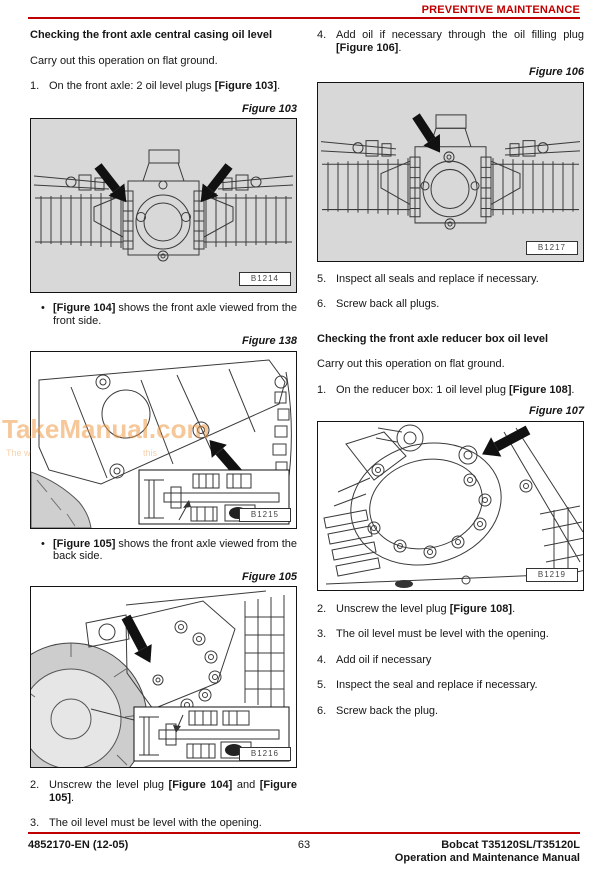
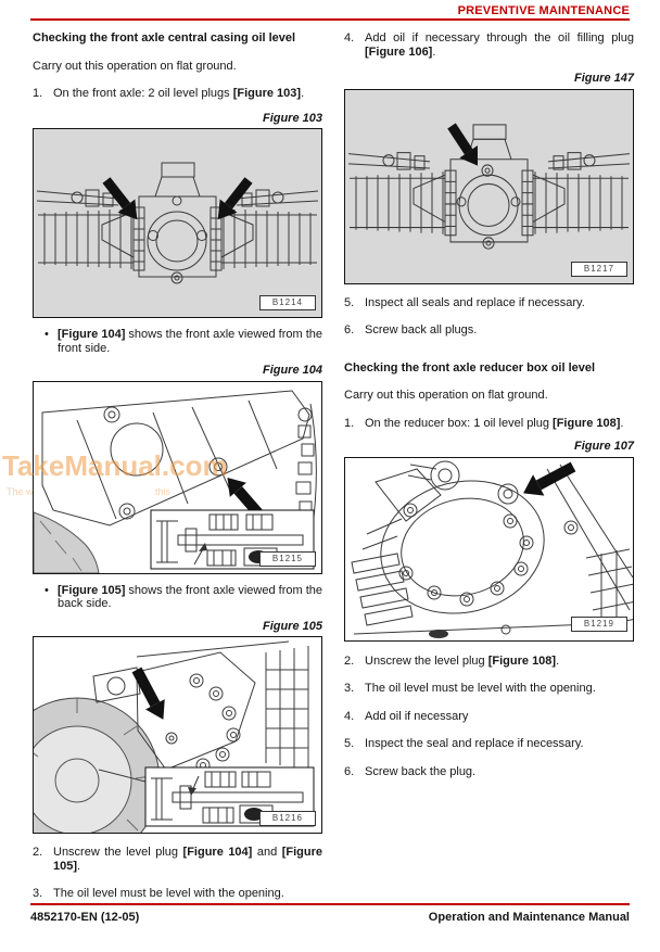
  PREVENTIVE MAINTENANCE
  Checking the front axle central casing oil level
  Carry out this operation on flat ground.
  1.
  On the front axle: 2 oil level plugs [Figure 103].
  Figure 103
  B1214
  •
  [Figure 104] shows the front axle viewed from the front side.
- Figure 138
+ Figure 104
  B1215
  •
  [Figure 105] shows the front axle viewed from the back side.
  Figure 105
  B1216
  2.
  Unscrew the level plug [Figure 104] and [Figure 105].
  3.
  The oil level must be level with the opening.
  4.
  Add oil if necessary through the oil filling plug [Figure 106].
- Figure 106
+ Figure 147
  B1217
  5.
  Inspect all seals and replace if necessary.
  6.
  Screw back all plugs.
  Checking the front axle reducer box oil level
  Carry out this operation on flat ground.
  1.
  On the reducer box: 1 oil level plug [Figure 108].
  Figure 107
  B1219
  2.
  Unscrew the level plug [Figure 108].
  3.
  The oil level must be level with the opening.
  4.
  Add oil if necessary
  5.
  Inspect the seal and replace if necessary.
  6.
  Screw back the plug.
  TakeManual.com
  The w
  this
  4852170-EN (12-05)
- 63
- Bobcat T35120SL/T35120L
  Operation and Maintenance Manual
